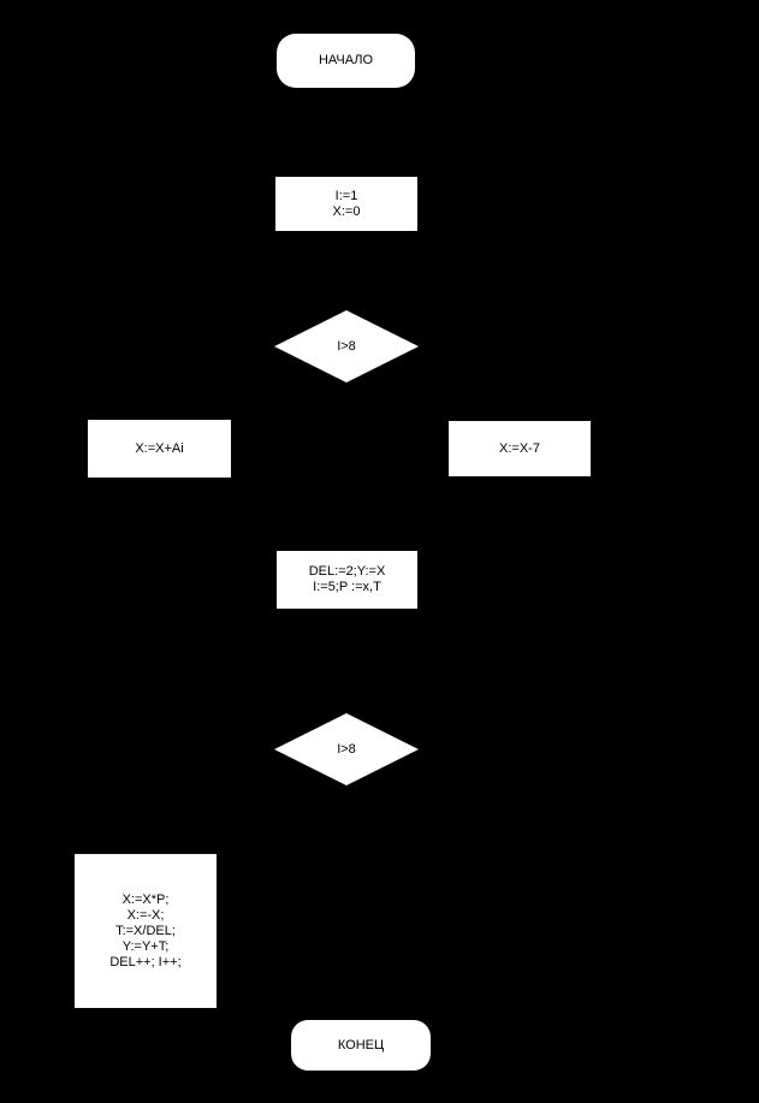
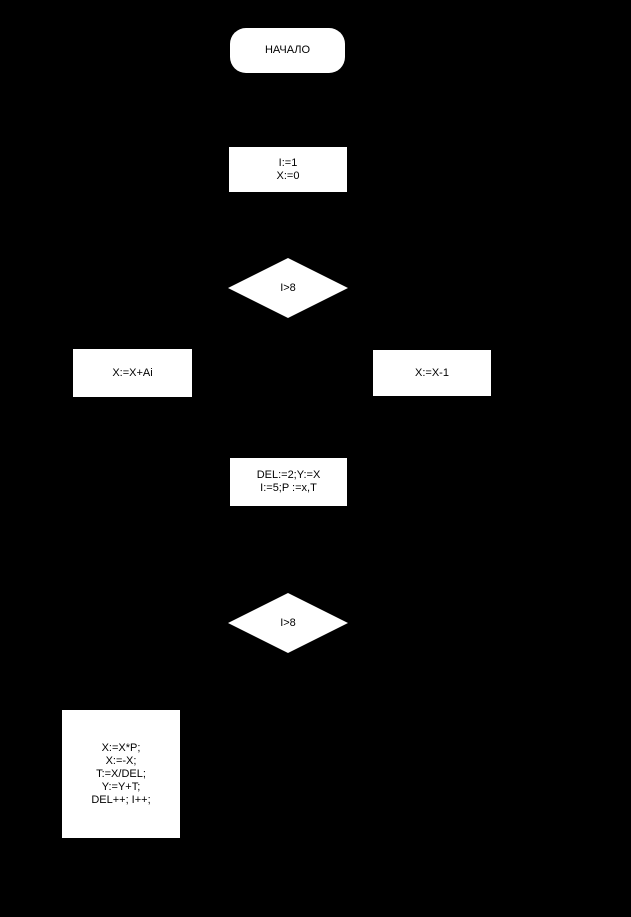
  НАЧАЛО
  I:=1
  X:=0
  I>8
  X:=X+Ai
- X:=X-7
+ X:=X-1
  DEL:=2;Y:=X
  I:=5;P :=x,T
  I>8
  X:=X*P;
  X:=-X;
  T:=X/DEL;
  Y:=Y+T;
  DEL++; I++;
- КОНЕЦ
